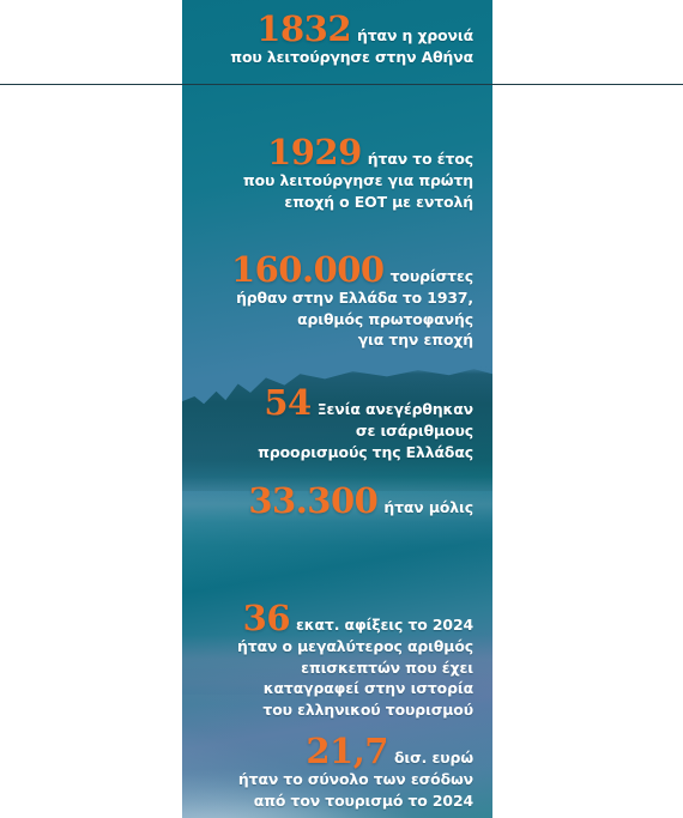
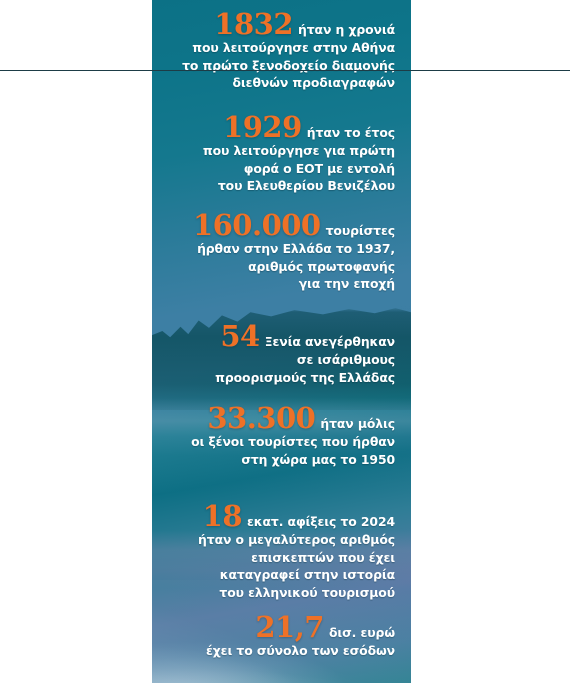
  1832 ήταν η χρονιά
  που λειτούργησε στην Αθήνα
+ το πρώτο ξενοδοχείο διαμονής
+ διεθνών προδιαγραφών
  1929 ήταν το έτος
  που λειτούργησε για πρώτη
- εποχή ο ΕΟΤ με εντολή
+ φορά ο ΕΟΤ με εντολή
+ του Ελευθερίου Βενιζέλου
  160.000 τουρίστες
  ήρθαν στην Ελλάδα το 1937,
  αριθμός πρωτοφανής
  για την εποχή
  54 Ξενία ανεγέρθηκαν
  σε ισάριθμους
  προορισμούς της Ελλάδας
  33.300 ήταν μόλις
+ οι ξένοι τουρίστες που ήρθαν
+ στη χώρα μας το 1950
- 36 εκατ. αφίξεις το 2024
+ 18 εκατ. αφίξεις το 2024
  ήταν ο μεγαλύτερος αριθμός
  επισκεπτών που έχει
  καταγραφεί στην ιστορία
  του ελληνικού τουρισμού
  21,7 δισ. ευρώ
- ήταν το σύνολο των εσόδων
+ έχει το σύνολο των εσόδων
- από τον τουρισμό το 2024
